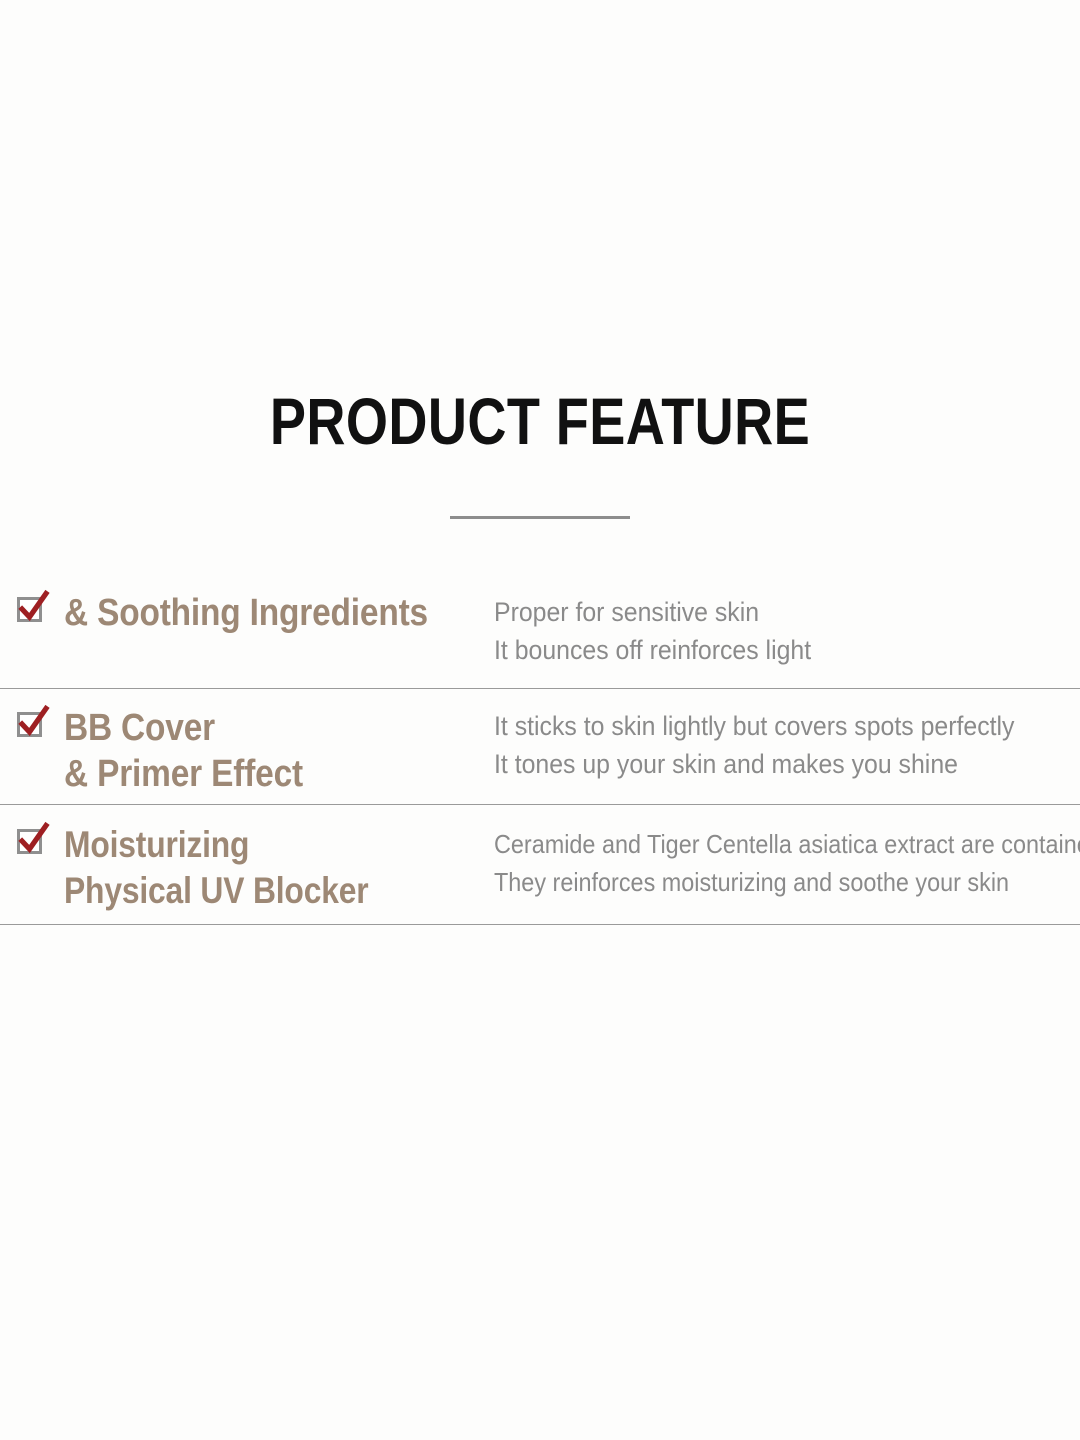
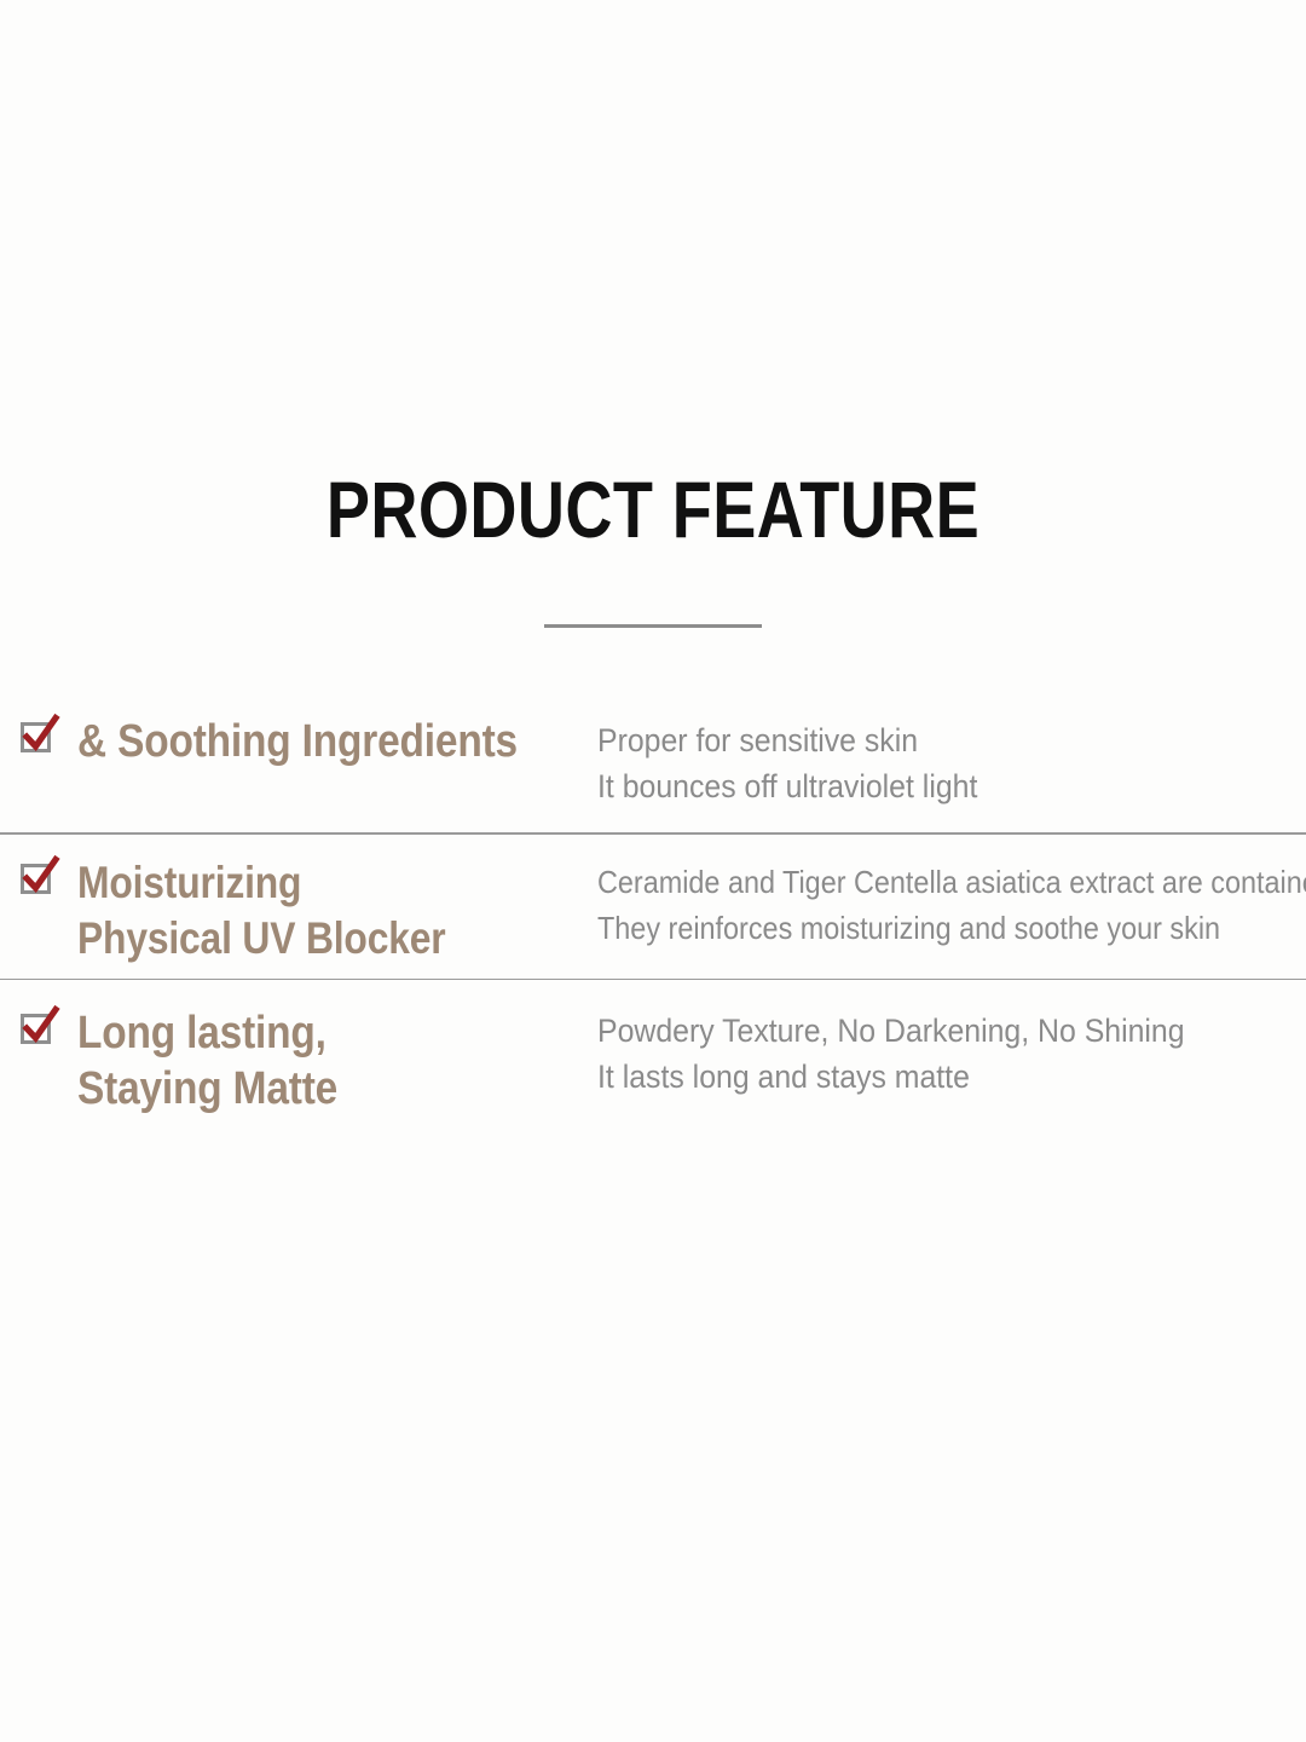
  PRODUCT FEATURE
  & Soothing Ingredients
  Proper for sensitive skin
- It bounces off reinforces light
+ It bounces off ultraviolet light
- BB Cover
- & Primer Effect
- It sticks to skin lightly but covers spots perfectly
- It tones up your skin and makes you shine
  Moisturizing
  Physical UV Blocker
  Ceramide and Tiger Centella asiatica extract are contain
  They reinforces moisturizing and soothe your skin
+ Long lasting,
+ Staying Matte
+ Powdery Texture, No Darkening, No Shining
+ It lasts long and stays matte
